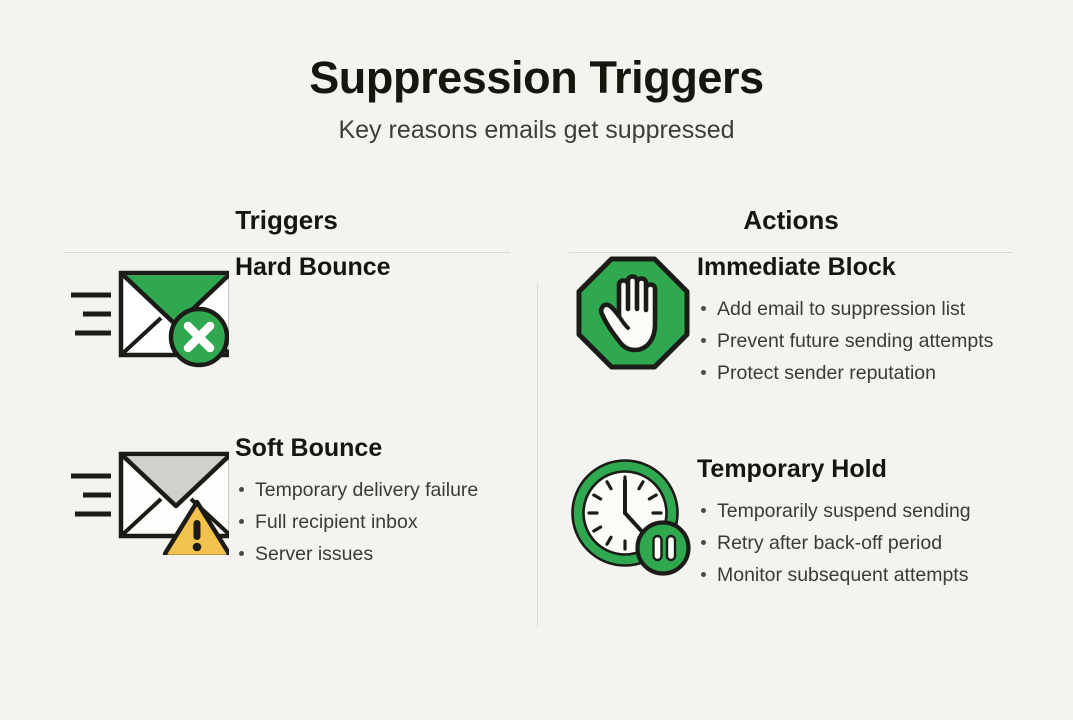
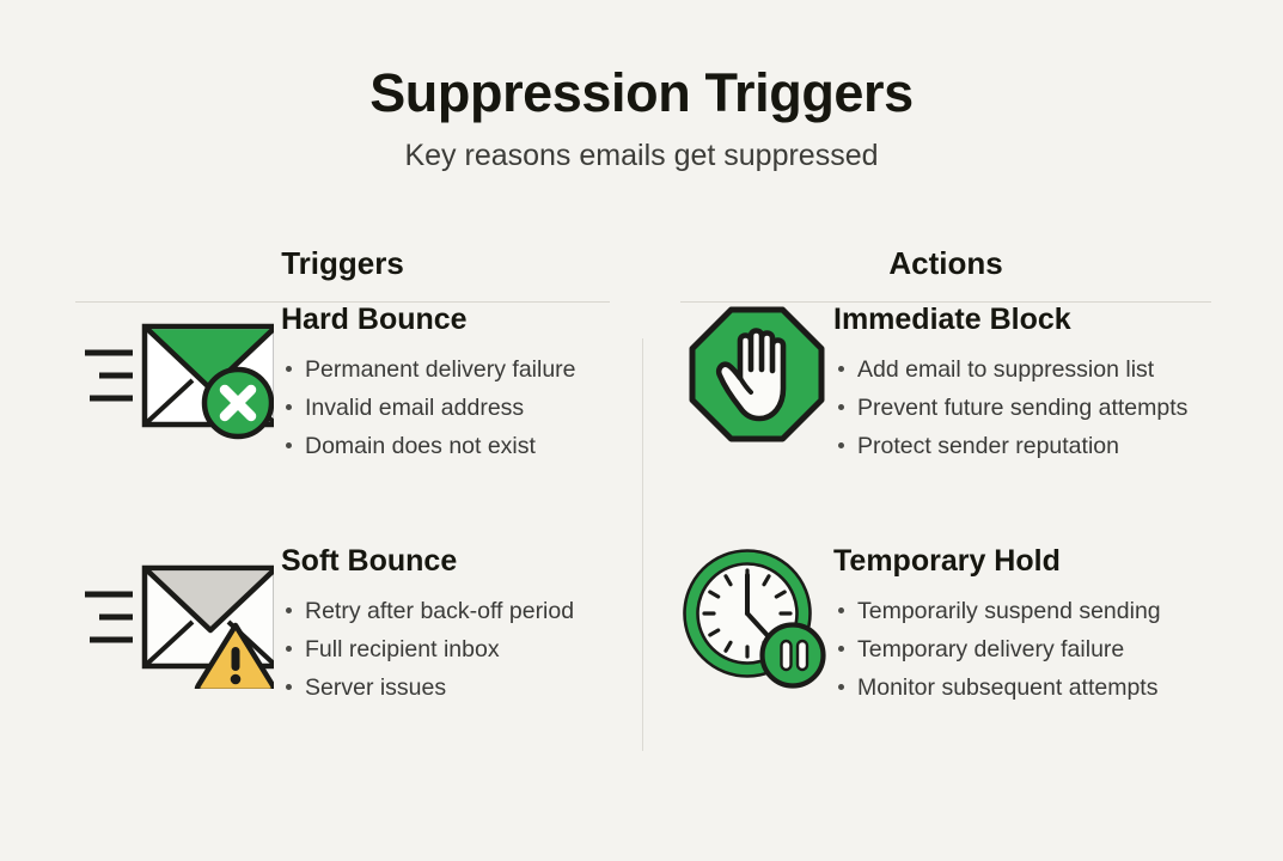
  Suppression Triggers
  Key reasons emails get suppressed
  Triggers
  Hard Bounce
+ Permanent delivery failure
+ Invalid email address
+ Domain does not exist
  Soft Bounce
- Temporary delivery failure
+ Retry after back-off period
  Full recipient inbox
  Server issues
  Actions
  Immediate Block
  Add email to suppression list
  Prevent future sending attempts
  Protect sender reputation
  Temporary Hold
  Temporarily suspend sending
- Retry after back-off period
+ Temporary delivery failure
  Monitor subsequent attempts
